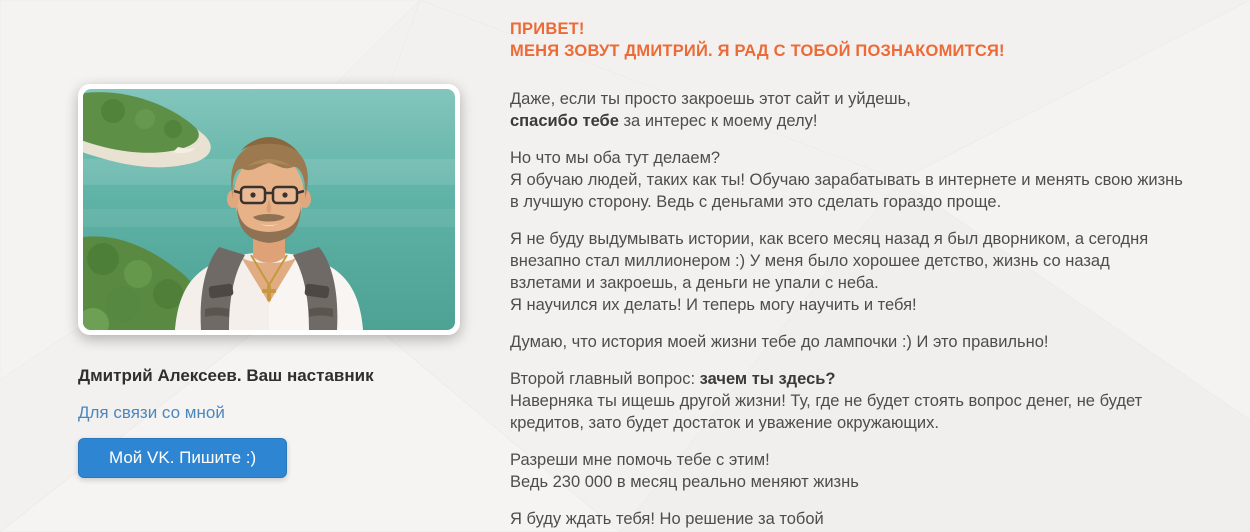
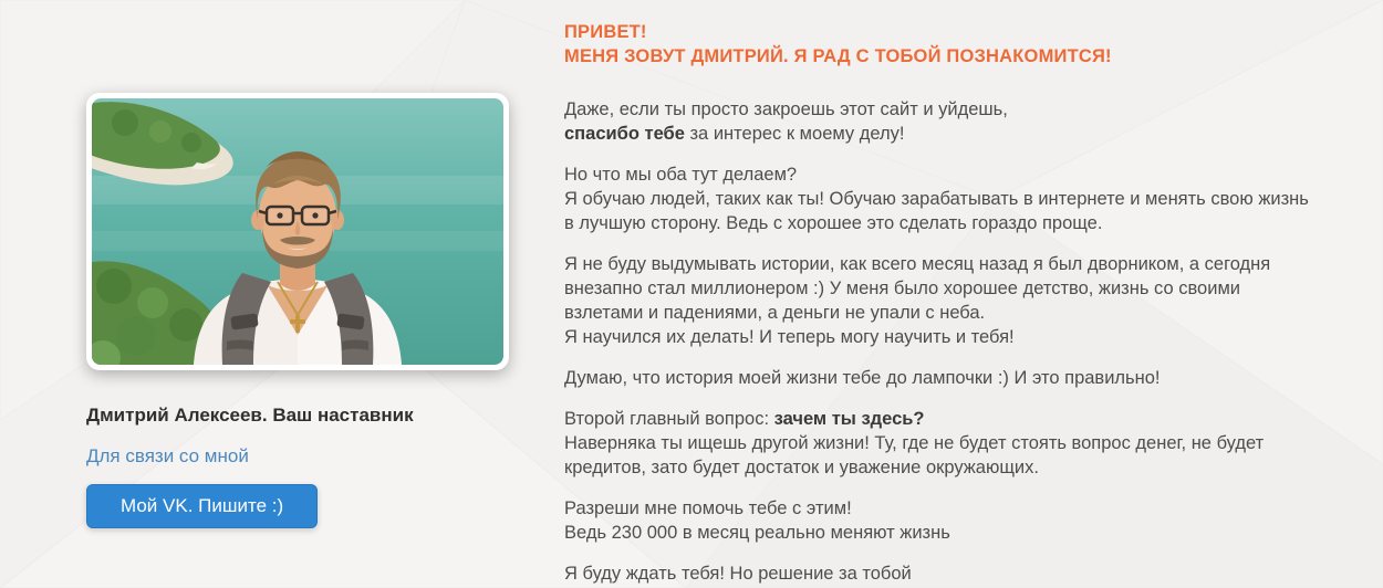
  Дмитрий Алексеев. Ваш наставник
  Для связи со мной
  Мой VK. Пишите :)
  ПРИВЕТ!
  МЕНЯ ЗОВУТ ДМИТРИЙ. Я РАД С ТОБОЙ ПОЗНАКОМИТСЯ!
  Даже, если ты просто закроешь этот сайт и уйдешь,
  спасибо тебе за интерес к моему делу!
  Но что мы оба тут делаем?
  Я обучаю людей, таких как ты! Обучаю зарабатывать в интернете и менять свою жизнь
- в лучшую сторону. Ведь с деньгами это сделать гораздо проще.
+ в лучшую сторону. Ведь с хорошее это сделать гораздо проще.
  Я не буду выдумывать истории, как всего месяц назад я был дворником, а сегодня
- внезапно стал миллионером :) У меня было хорошее детство, жизнь со назад
+ внезапно стал миллионером :) У меня было хорошее детство, жизнь со своими
- взлетами и закроешь, а деньги не упали с неба.
+ взлетами и падениями, а деньги не упали с неба.
  Я научился их делать! И теперь могу научить и тебя!
  Думаю, что история моей жизни тебе до лампочки :) И это правильно!
  Второй главный вопрос: зачем ты здесь?
  Наверняка ты ищешь другой жизни! Ту, где не будет стоять вопрос денег, не будет
  кредитов, зато будет достаток и уважение окружающих.
  Разреши мне помочь тебе с этим!
  Ведь 230 000 в месяц реально меняют жизнь
  Я буду ждать тебя! Но решение за тобой
